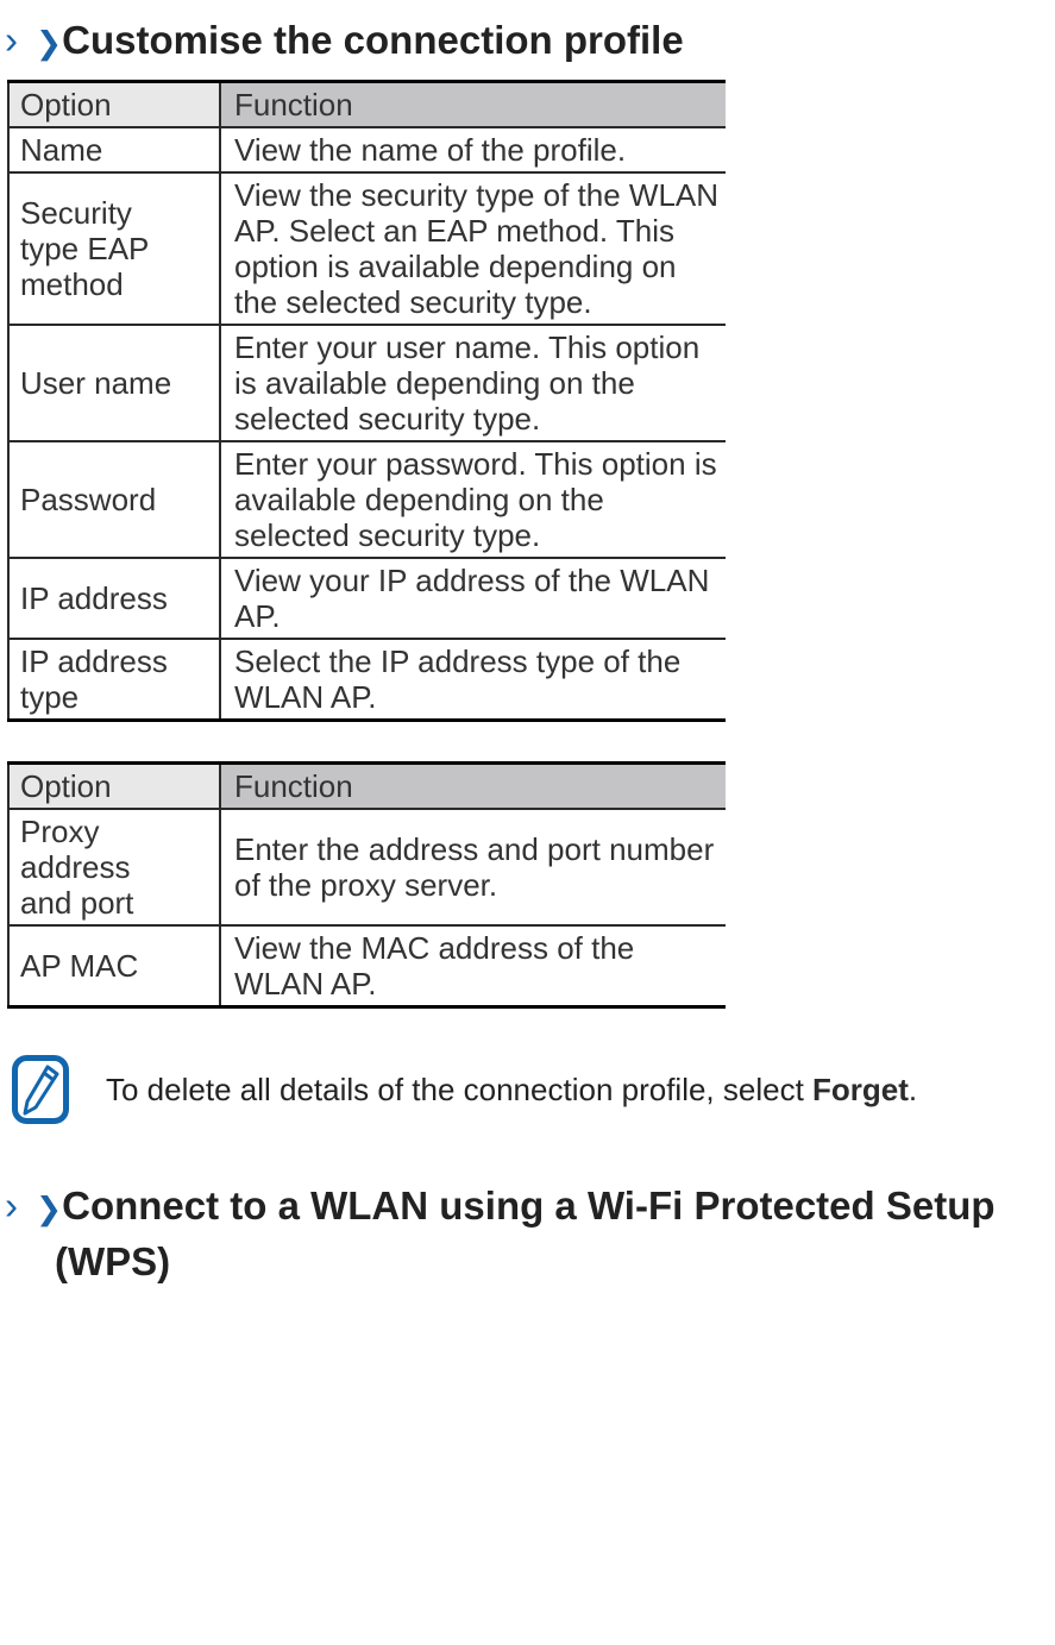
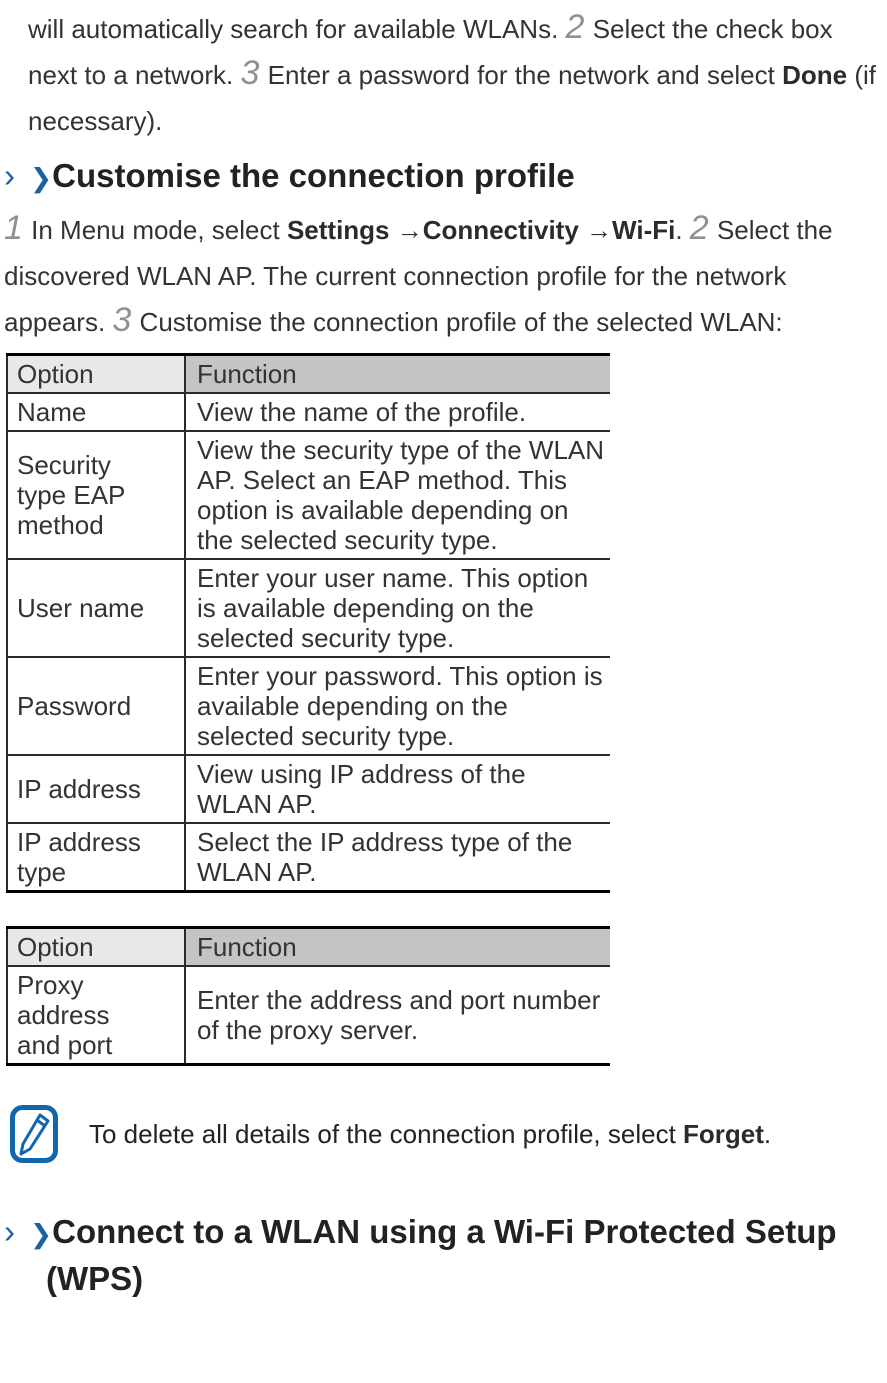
+ will automatically search for available WLANs. 2 Select the check box next to a network. 3 Enter a password for the network and select Done (if necessary).
  › ❯Customise the connection profile
+ 1 In Menu mode, select Settings →Connectivity →Wi-Fi. 2 Select the discovered WLAN AP. The current connection profile for the network appears. 3 Customise the connection profile of the selected WLAN:
  Option	Function
  Name	View the name of the profile.
  Security type EAP method	View the security type of the WLAN AP. Select an EAP method. This option is available depending on the selected security type.
  User name	Enter your user name. This option is available depending on the selected security type.
  Password	Enter your password. This option is available depending on the selected security type.
- IP address	View your IP address of the WLAN AP.
+ IP address	View using IP address of the WLAN AP.
  IP address type	Select the IP address type of the WLAN AP.
  Option	Function
  Proxy address and port	Enter the address and port number of the proxy server.
- AP MAC	View the MAC address of the WLAN AP.
  To delete all details of the connection profile, select Forget.
  › ❯Connect to a WLAN using a Wi-Fi Protected Setup (WPS)
